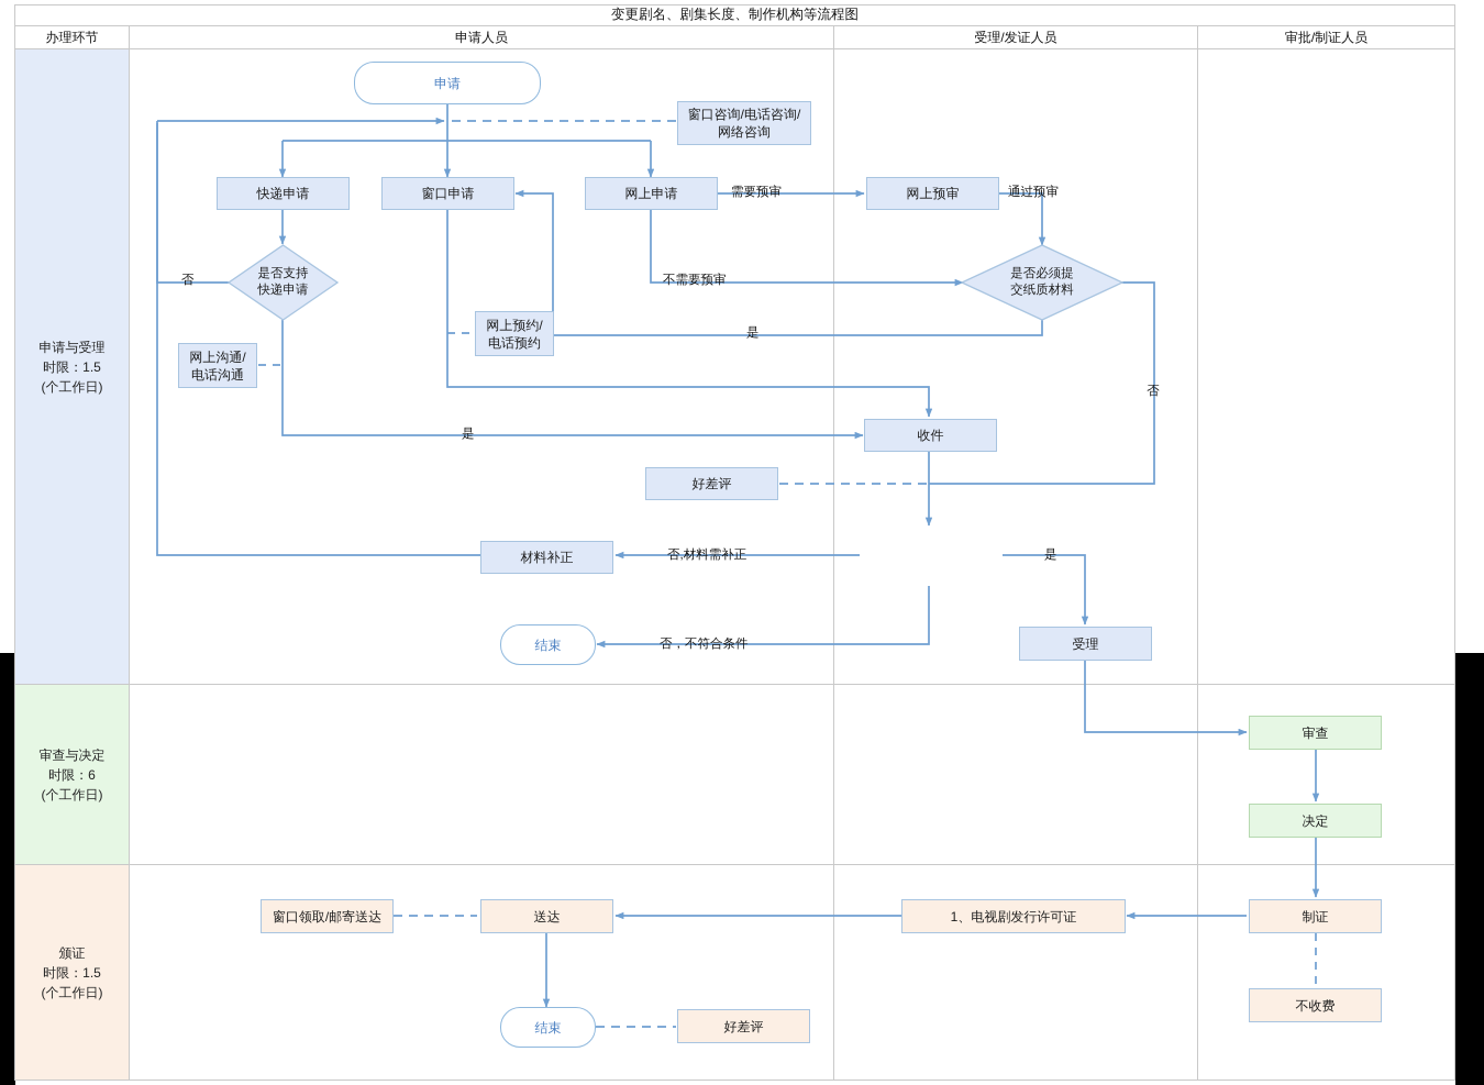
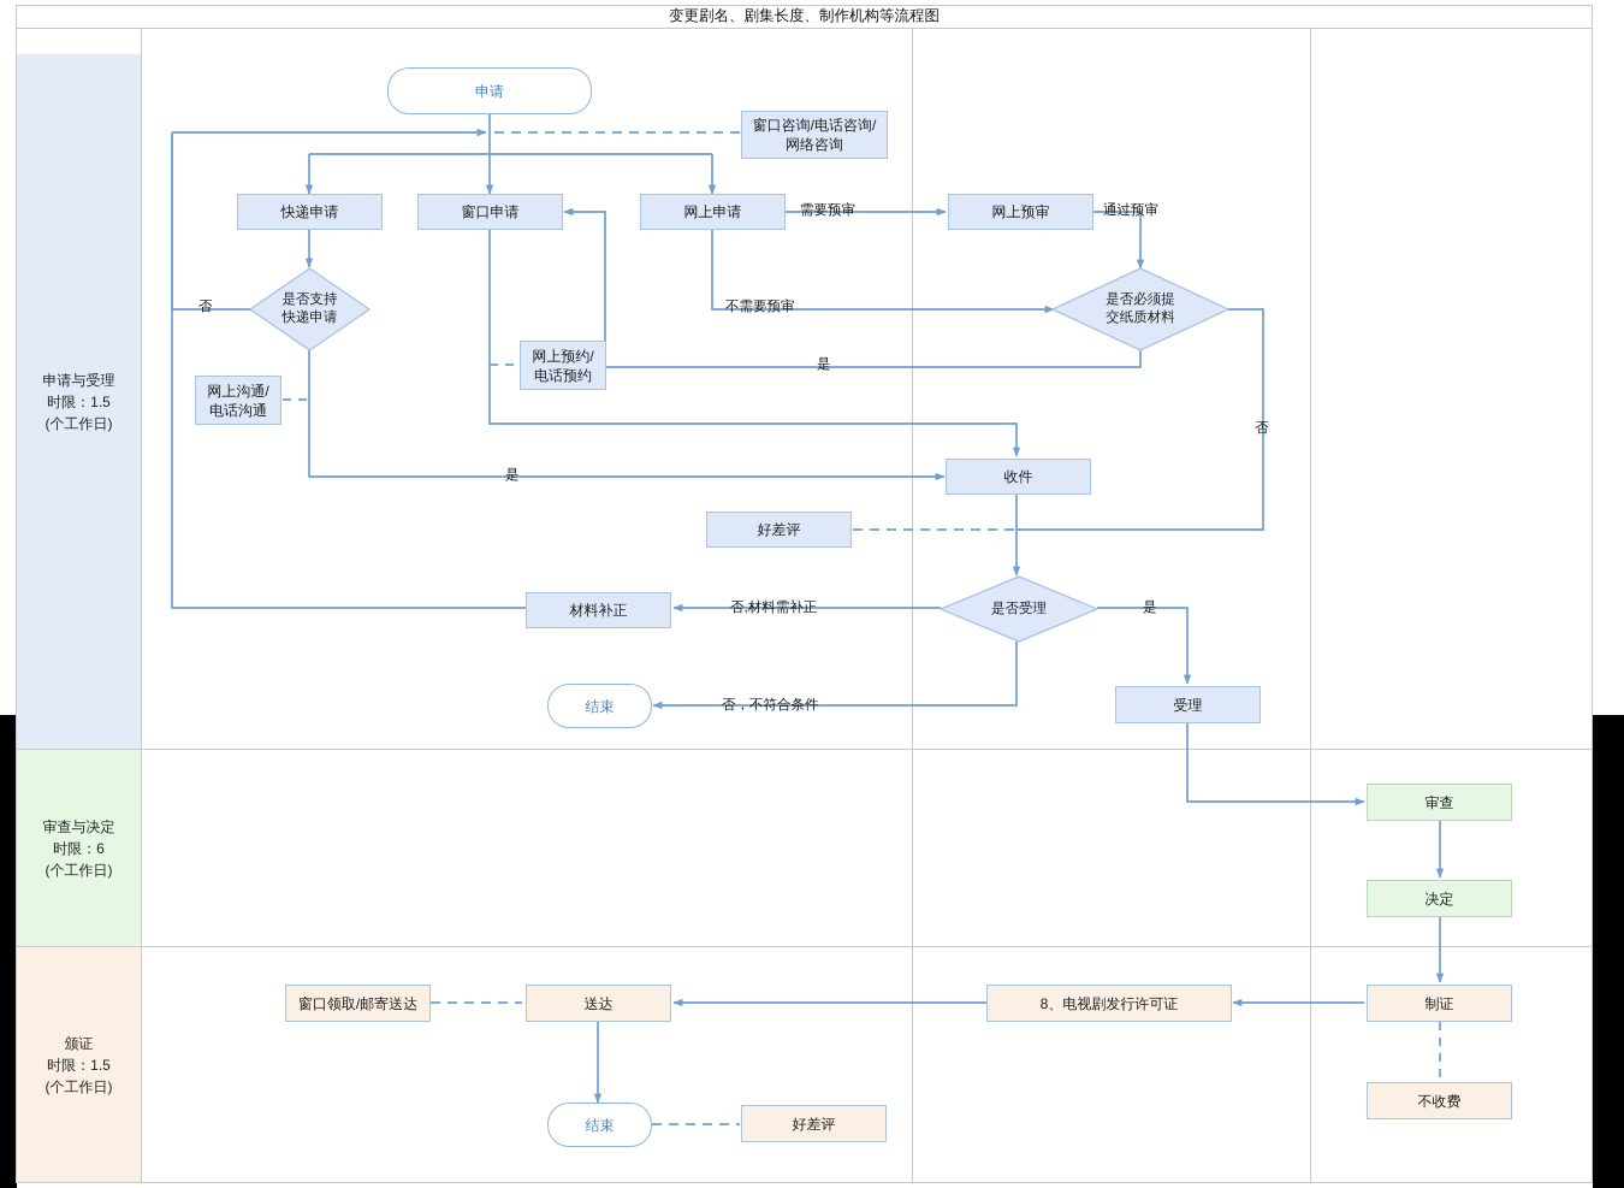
  变更剧名、剧集长度、制作机构等流程图
- 办理环节
- 申请人员
- 受理/发证人员
- 审批/制证人员
  申请与受理
  时限：1.5
  (个工作日)
  审查与决定
  时限：6
  (个工作日)
  颁证
  时限：1.5
  (个工作日)
  申请
  窗口咨询/电话咨询/
  网络咨询
  快递申请
  窗口申请
  网上申请
  网上预审
  是否支持
  快递申请
  是否必须提
  交纸质材料
  网上沟通/
  电话沟通
  网上预约/
  电话预约
  收件
  好差评
+ 是否受理
  材料补正
  结束
  受理
  审查
  决定
  制证
  不收费
- 1、电视剧发行许可证
+ 8、电视剧发行许可证
  送达
  窗口领取/邮寄送达
  结束
  好差评
  需要预审
  通过预审
  不需要预审
  否
  是
  是
  否,材料需补正
  否，不符合条件
  是
